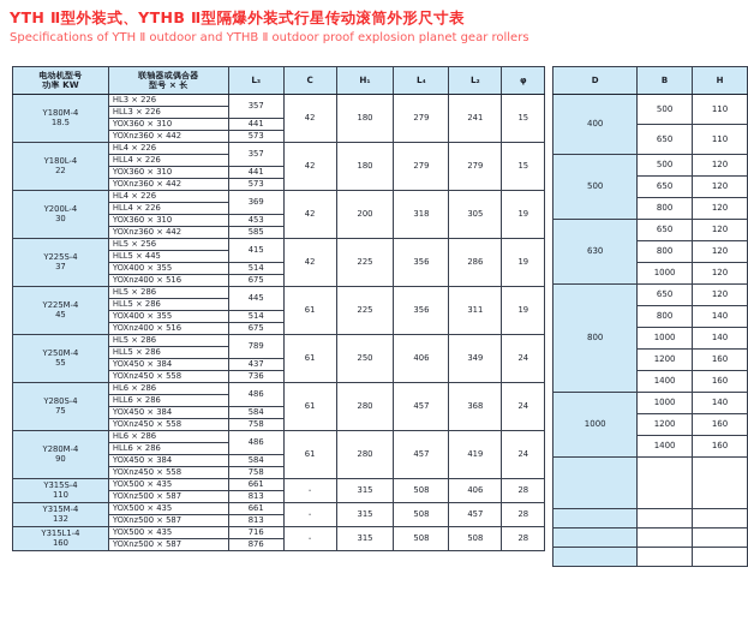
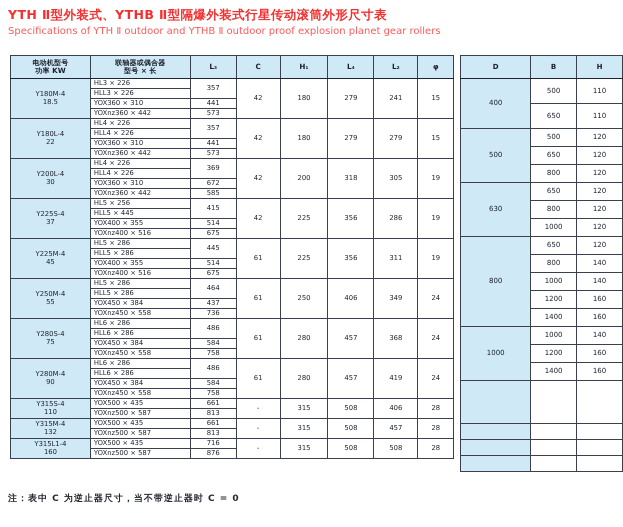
  YTH Ⅱ型外装式、YTHB Ⅱ型隔爆外装式行星传动滚筒外形尺寸表
  Specifications of YTH Ⅱ outdoor and YTHB Ⅱ outdoor proof explosion planet gear rollers
  电动机型号 功率 KW	联轴器或偶合器 型号 × 长	L₃	C	H₁	L₄	L₂	φ
  Y180M-4 18.5	HL3 × 226	357	42	180	279	241	15
  HLL3 × 226
  YOX360 × 310	441
  YOXnz360 × 442	573
  Y180L-4 22	HL4 × 226	357	42	180	279	279	15
  HLL4 × 226
  YOX360 × 310	441
  YOXnz360 × 442	573
  Y200L-4 30	HL4 × 226	369	42	200	318	305	19
  HLL4 × 226
- YOX360 × 310	453
+ YOX360 × 310	672
  YOXnz360 × 442	585
  Y225S-4 37	HL5 × 256	415	42	225	356	286	19
  HLL5 × 445
  YOX400 × 355	514
  YOXnz400 × 516	675
  Y225M-4 45	HL5 × 286	445	61	225	356	311	19
  HLL5 × 286
  YOX400 × 355	514
  YOXnz400 × 516	675
- Y250M-4 55	HL5 × 286	789	61	250	406	349	24
+ Y250M-4 55	HL5 × 286	464	61	250	406	349	24
  HLL5 × 286
  YOX450 × 384	437
  YOXnz450 × 558	736
  Y280S-4 75	HL6 × 286	486	61	280	457	368	24
  HLL6 × 286
  YOX450 × 384	584
  YOXnz450 × 558	758
  Y280M-4 90	HL6 × 286	486	61	280	457	419	24
  HLL6 × 286
  YOX450 × 384	584
  YOXnz450 × 558	758
  Y315S-4 110	YOX500 × 435	661	-	315	508	406	28
  YOXnz500 × 587	813
  Y315M-4 132	YOX500 × 435	661	-	315	508	457	28
  YOXnz500 × 587	813
  Y315L1-4 160	YOX500 × 435	716	-	315	508	508	28
  YOXnz500 × 587	876
  D	B	H
  400	500	110
  650	110
  500	500	120
  650	120
  800	120
  630	650	120
  800	120
  1000	120
  800	650	120
  800	140
  1000	140
  1200	160
  1400	160
  1000	1000	140
  1200	160
  1400	160
+ 注：表中 C 为逆止器尺寸，当不带逆止器时 C = 0
